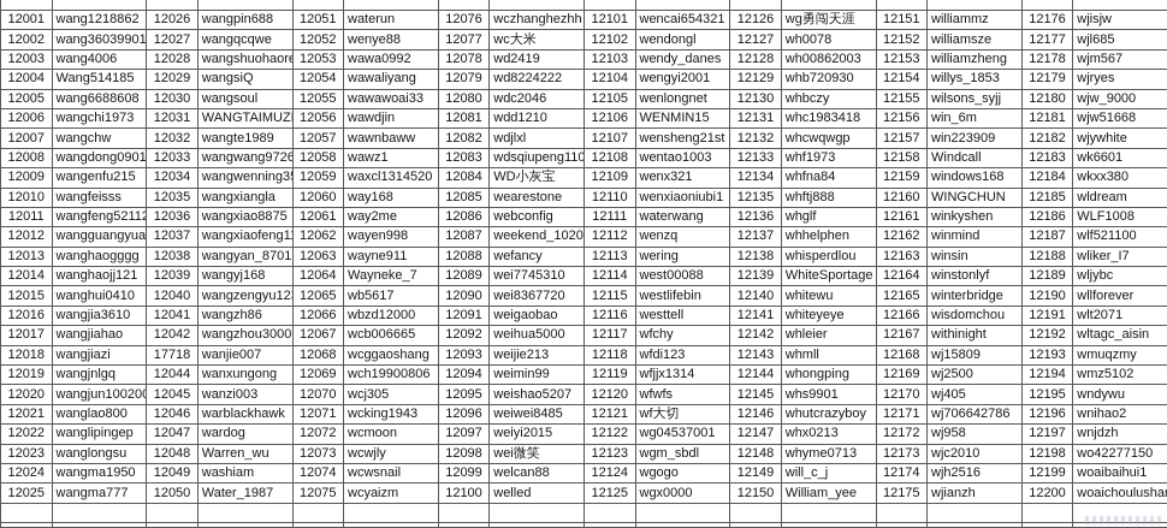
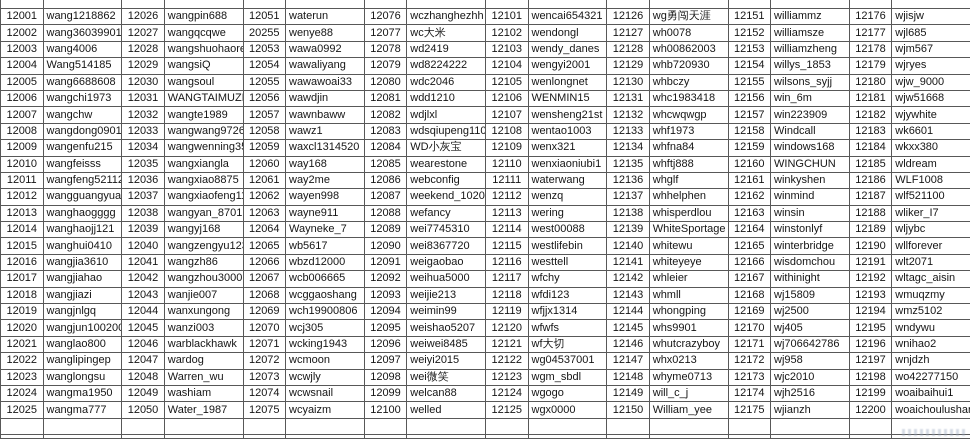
  12001
  wang1218862
  12026
  wangpin688
  12051
  waterun
  12076
  wczhanghezhh
  12101
  wencai654321
  12126
  wg勇闯天涯
  12151
  williammz
  12176
  wjisjw
  12002
  wang36039901
  12027
  wangqcqwe
- 12052
+ 20255
  wenye88
  12077
  wc大米
  12102
  wendongl
  12127
  wh0078
  12152
  williamsze
  12177
  wjl685
  12003
  wang4006
  12028
  wangshuohaor
  12053
  wawa0992
  12078
  wd2419
  12103
  wendy_danes
  12128
  wh00862003
  12153
  williamzheng
  12178
  wjm567
  12004
  Wang514185
  12029
  wangsiQ
  12054
  wawaliyang
  12079
  wd8224222
  12104
  wengyi2001
  12129
  whb720930
  12154
  willys_1853
  12179
  wjryes
  12005
  wang6688608
  12030
  wangsoul
  12055
  wawawoai33
  12080
  wdc2046
  12105
  wenlongnet
  12130
  whbczy
  12155
  wilsons_syjj
  12180
  wjw_9000
  12006
  wangchi1973
  12031
  WANGTAIMUZ
  12056
  wawdjin
  12081
  wdd1210
  12106
  WENMIN15
  12131
  whc1983418
  12156
  win_6m
  12181
  wjw51668
  12007
  wangchw
  12032
  wangte1989
  12057
  wawnbaww
  12082
  wdjlxl
  12107
  wensheng21st
  12132
  whcwqwgp
  12157
  win223909
  12182
  wjywhite
  12008
  wangdong0901
  12033
  wangwang9726
  12058
  wawz1
  12083
  wdsqiupeng110
  12108
  wentao1003
  12133
  whf1973
  12158
  Windcall
  12183
  wk6601
  12009
  wangenfu215
  12034
  wangwenning3
  12059
  waxcl1314520
  12084
  WD小灰宝
  12109
  wenx321
  12134
  whfna84
  12159
  windows168
  12184
  wkxx380
  12010
  wangfeisss
  12035
  wangxiangla
  12060
  way168
  12085
  wearestone
  12110
  wenxiaoniubi1
  12135
  whftj888
  12160
  WINGCHUN
  12185
  wldream
  12011
  wangfeng52112
  12036
  wangxiao8875
  12061
  way2me
  12086
  webconfig
  12111
  waterwang
  12136
  whglf
  12161
  winkyshen
  12186
  WLF1008
  12012
  wangguangyua
  12037
  wangxiaofeng1
  12062
  wayen998
  12087
  weekend_1020
  12112
  wenzq
  12137
  whhelphen
  12162
  winmind
  12187
  wlf521100
  12013
  wanghaogggg
  12038
  wangyan_8701
  12063
  wayne911
  12088
  wefancy
  12113
  wering
  12138
  whisperdlou
  12163
  winsin
  12188
  wliker_I7
  12014
  wanghaojj121
  12039
  wangyj168
  12064
  Wayneke_7
  12089
  wei7745310
  12114
  west00088
  12139
  WhiteSportage
  12164
  winstonlyf
  12189
  wljybc
  12015
  wanghui0410
  12040
  wangzengyu12
  12065
  wb5617
  12090
  wei8367720
  12115
  westlifebin
  12140
  whitewu
  12165
  winterbridge
  12190
  wllforever
  12016
  wangjia3610
  12041
  wangzh86
  12066
  wbzd12000
  12091
  weigaobao
  12116
  westtell
  12141
  whiteyeye
  12166
  wisdomchou
  12191
  wlt2071
  12017
  wangjiahao
  12042
  wangzhou3000
  12067
  wcb006665
  12092
  weihua5000
  12117
  wfchy
  12142
  whleier
  12167
  withinight
  12192
  wltagc_aisin
  12018
  wangjiazi
- 17718
+ 12043
  wanjie007
  12068
  wcggaoshang
  12093
  weijie213
  12118
  wfdi123
  12143
  whmll
  12168
  wj15809
  12193
  wmuqzmy
  12019
  wangjnlgq
  12044
  wanxungong
  12069
  wch19900806
  12094
  weimin99
  12119
  wfjjx1314
  12144
  whongping
  12169
  wj2500
  12194
  wmz5102
  12020
  wangjun100200
  12045
  wanzi003
  12070
  wcj305
  12095
  weishao5207
  12120
  wfwfs
  12145
  whs9901
  12170
  wj405
  12195
  wndywu
  12021
  wanglao800
  12046
  warblackhawk
  12071
  wcking1943
  12096
  weiwei8485
  12121
  wf大切
  12146
  whutcrazyboy
  12171
  wj706642786
  12196
  wnihao2
  12022
  wanglipingep
  12047
  wardog
  12072
  wcmoon
  12097
  weiyi2015
  12122
  wg04537001
  12147
  whx0213
  12172
  wj958
  12197
  wnjdzh
  12023
  wanglongsu
  12048
  Warren_wu
  12073
  wcwjly
  12098
  wei微笑
  12123
  wgm_sbdl
  12148
  whyme0713
  12173
  wjc2010
  12198
  wo42277150
  12024
  wangma1950
  12049
  washiam
  12074
  wcwsnail
  12099
  welcan88
  12124
  wgogo
  12149
  will_c_j
  12174
  wjh2516
  12199
  woaibaihui1
  12025
  wangma777
  12050
  Water_1987
  12075
  wcyaizm
  12100
  welled
  12125
  wgx0000
  12150
  William_yee
  12175
  wjianzh
  12200
  woaichoulusha
